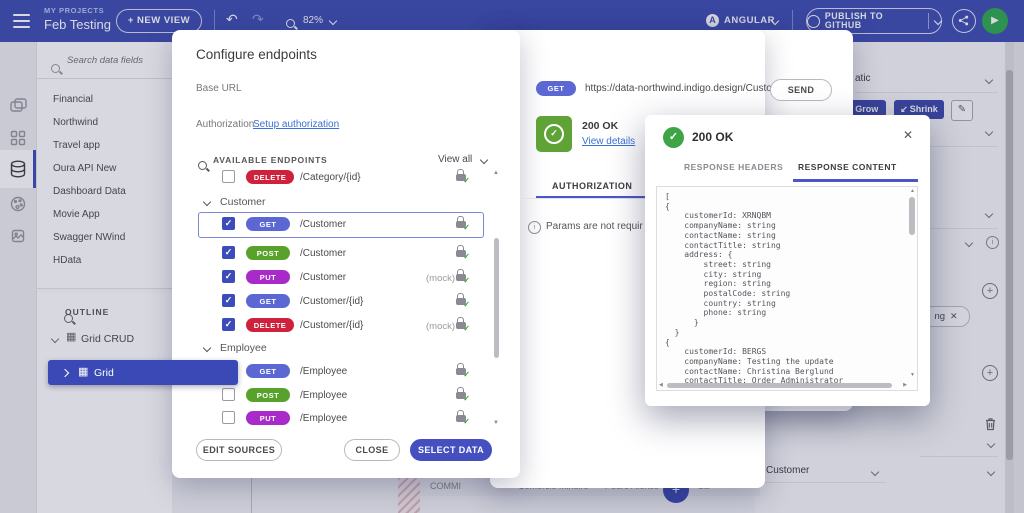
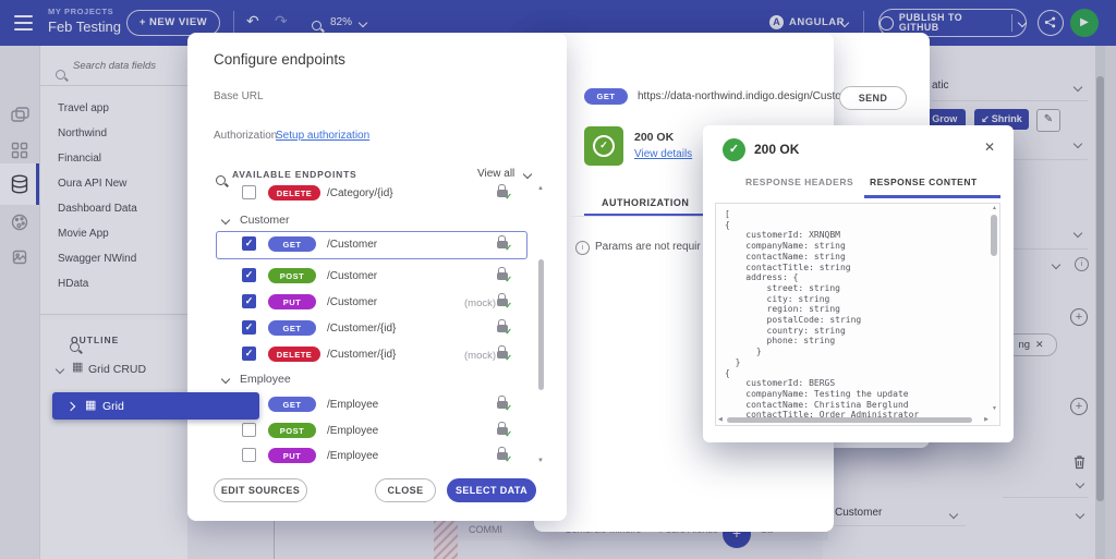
  MY PROJECTS
  Feb Testing
  + NEW VIEW
  ↶
  ↷
  82%
  A
  ANGULAR
  PUBLISH TO GITHUB
  ▶
  Search data fields
- Financial
+ Travel app
  Northwind
- Travel app
+ Financial
  Oura API New
  Dashboard Data
  Movie App
  Swagger NWind
  HData
  OUTLINE
  ▦
  Grid CRUD
  atic
  Grow
  ↙
  Shrink
  ✎
  +
  ng
  ✕
  +
  Customer
  COMMI
  +
  Configure endpoints
  Base URL
  Authorization
  Setup authorization
  AVAILABLE ENDPOINTS
  View all
  DELETE
  /Category/{id}
  ✓
  Customer
  ✓
  GET
  /Customer
  ✓
  ✓
  POST
  /Customer
  ✓
  ✓
  PUT
  /Customer
  (mock)
  ✓
  ✓
  GET
  /Customer/{id}
  ✓
  ✓
  DELETE
  /Customer/{id}
  (mock)
  ✓
  Employee
  GET
  /Employee
  ✓
  POST
  /Employee
  ✓
  PUT
  /Employee
  ✓
  EDIT SOURCES
  CLOSE
  SELECT DATA
  GET
  https://data-northwind.indigo.design/Custo
  SEND
  ✓
  200 OK
  View details
  AUTHORIZATION
  Params are not requir
  ▦
  Grid
  ✓
  200 OK
  ✕
  RESPONSE HEADERS
  RESPONSE CONTENT
  [
  {
  customerId: XRNQBM
  companyName: string
  contactName: string
  contactTitle: string
  address: {
  street: string
  city: string
  region: string
  postalCode: string
  country: string
  phone: string
  }
  }
  {
  customerId: BERGS
  companyName: Testing the update
  contactName: Christina Berglund
  contactTitle: Order Administrator
